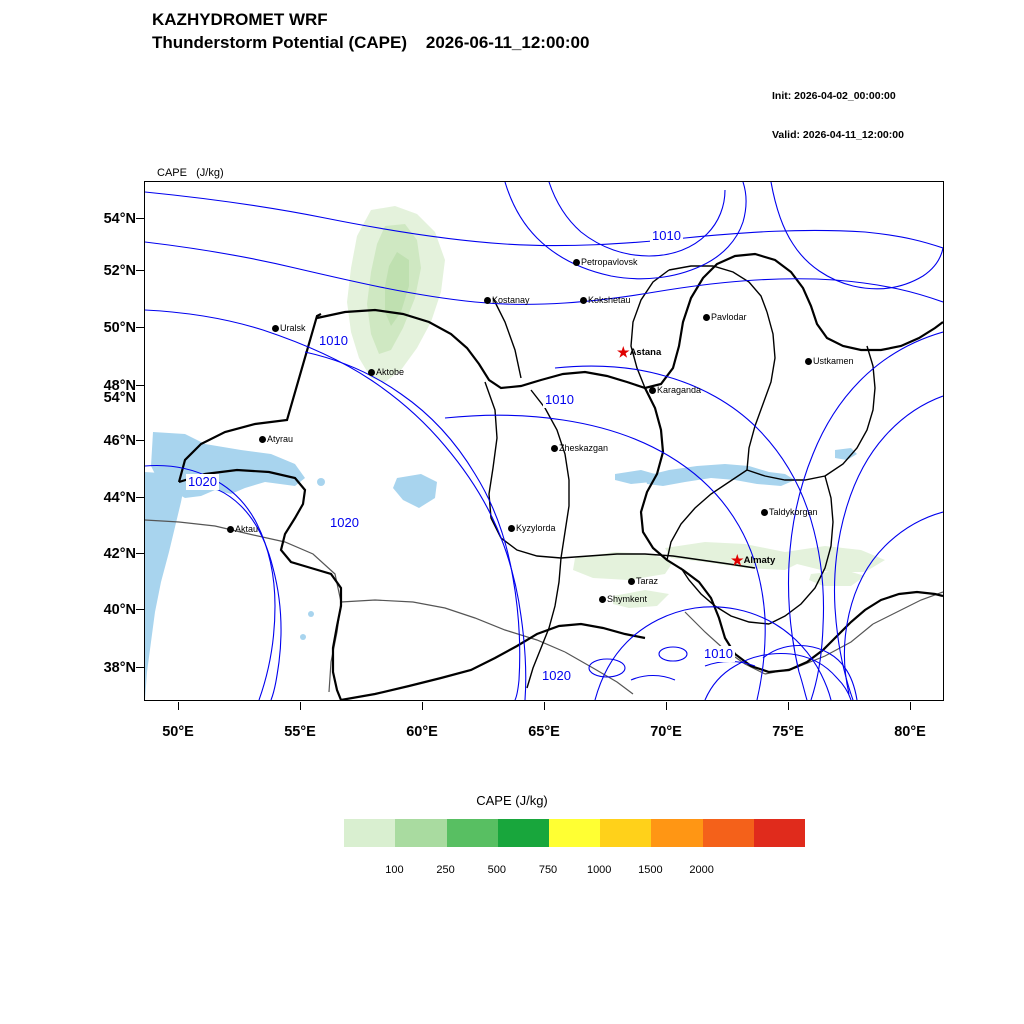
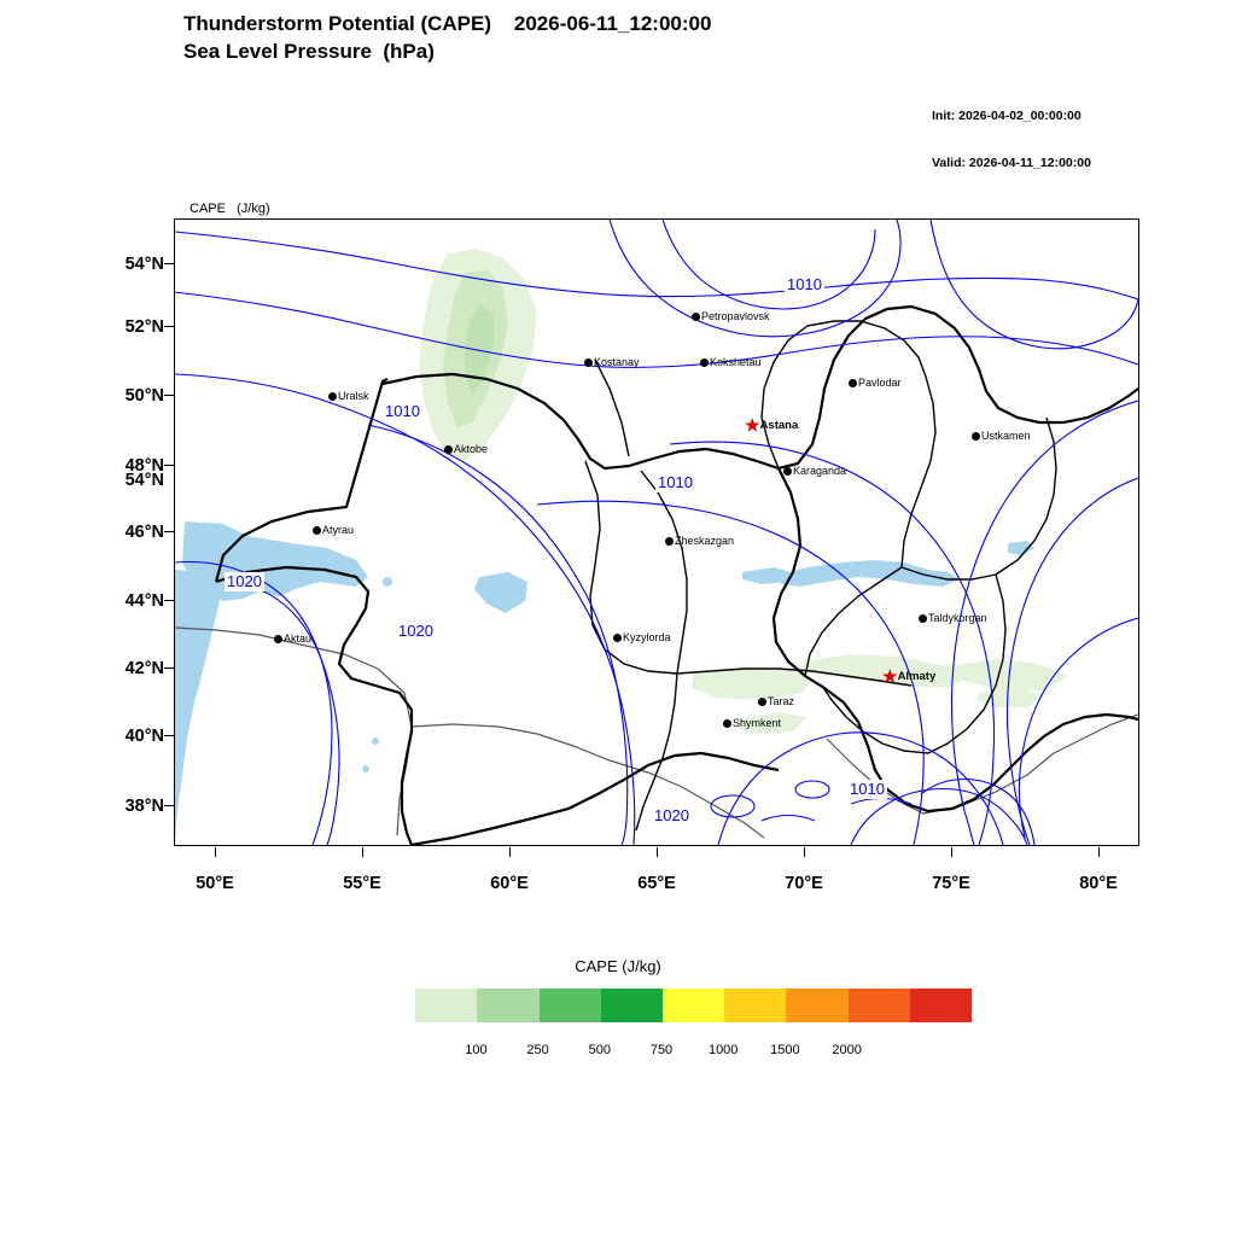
- KAZHYDROMET WRF
  Thunderstorm Potential (CAPE) 2026-06-11_12:00:00
+ Sea Level Pressure (hPa)
  Init: 2026-04-02_00:00:00
  Valid: 2026-04-11_12:00:00
  CAPE (J/kg)
  54°N
  54°N
  52°N
  50°N
  48°N
  46°N
  44°N
  42°N
  40°N
  38°N
  Petropavlovsk
  Kostanay
  Kokshetau
  Pavlodar
  Uralsk
  Ustkamen
  Aktobe
  Karaganda
  Atyrau
  Zheskazgan
  Taldykorgan
  Kyzylorda
  Aktau
  Taraz
  Shymkent
  ★Astana
  ★Almaty
  1010
  1010
  1010
  1020
  1020
  1010
  1020
  50°E
  55°E
  60°E
  65°E
  70°E
  75°E
  80°E
  CAPE (J/kg)
  100
  250
  500
  750
  1000
  1500
  2000
